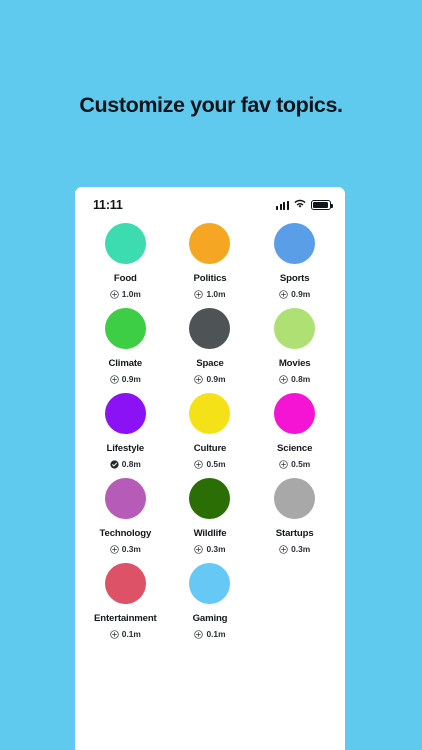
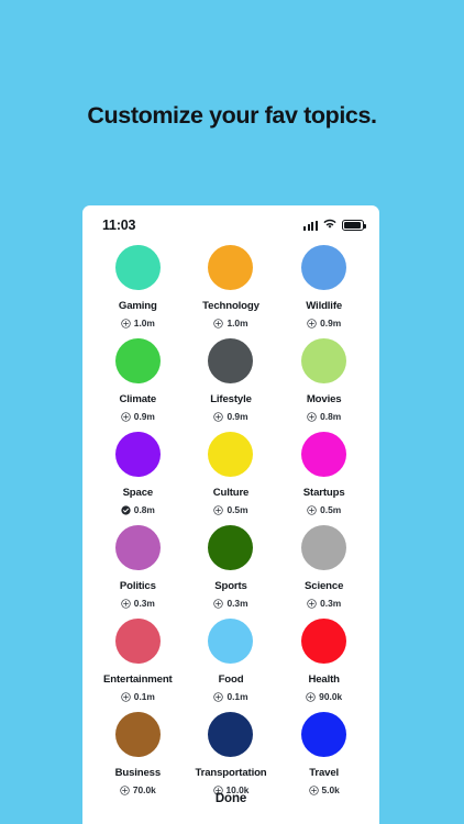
  Customize your fav topics.
- 11:11
+ 11:03
- Food
+ Gaming
  1.0m
- Politics
+ Technology
  1.0m
- Sports
+ Wildlife
  0.9m
  Climate
  0.9m
- Space
+ Lifestyle
  0.9m
  Movies
  0.8m
- Lifestyle
+ Space
  0.8m
  Culture
  0.5m
- Science
+ Startups
  0.5m
- Technology
+ Politics
  0.3m
- Wildlife
+ Sports
  0.3m
- Startups
+ Science
  0.3m
  Entertainment
  0.1m
- Gaming
+ Food
  0.1m
+ Health
+ 90.0k
+ Business
+ 70.0k
+ Transportation
+ 10.0k
+ Travel
+ 5.0k
+ Done
